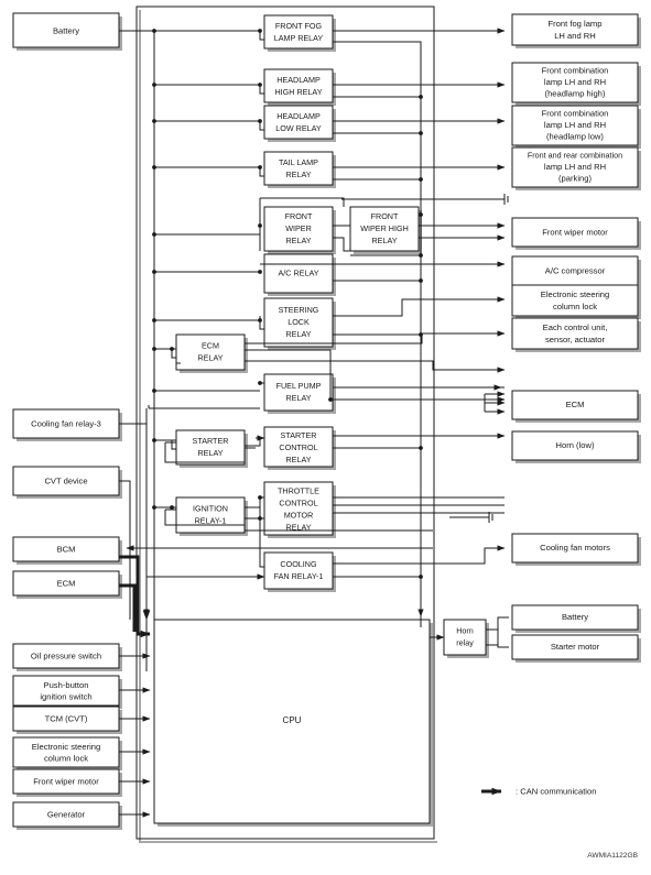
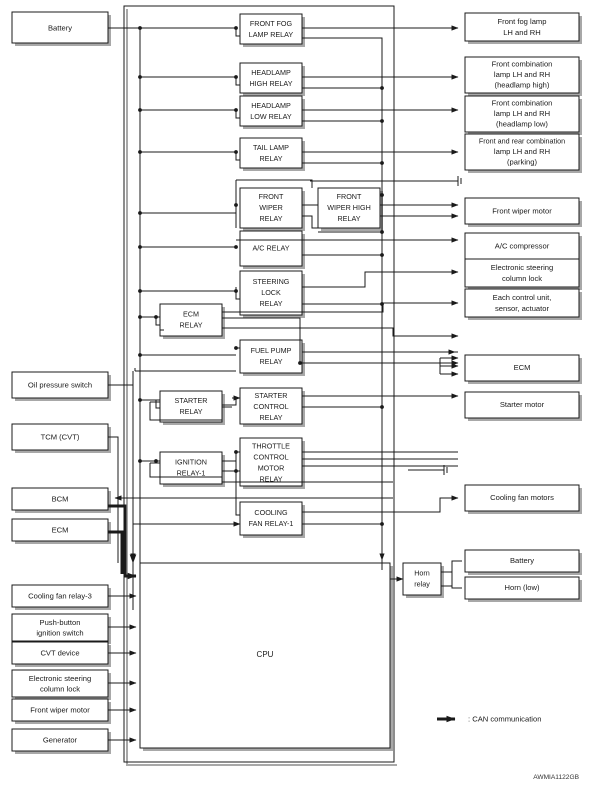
  Battery
- Cooling fan relay-3
+ Oil pressure switch
- CVT device
+ TCM (CVT)
  BCM
  ECM
- Oil pressure switch
+ Cooling fan relay-3
  Push-button
  ignition switch
- TCM (CVT)
+ CVT device
  Electronic steering
  column lock
  Front wiper motor
  Generator
  FRONT FOG
  LAMP RELAY
  HEADLAMP
  HIGH RELAY
  HEADLAMP
  LOW RELAY
  TAIL LAMP
  RELAY
  FRONT
  WIPER
  RELAY
  FRONT
  WIPER HIGH
  RELAY
  A/C RELAY
  STEERING
  LOCK
  RELAY
  ECM
  RELAY
  FUEL PUMP
  RELAY
  STARTER
  RELAY
  STARTER
  CONTROL
  RELAY
  IGNITION
  RELAY-1
  THROTTLE
  CONTROL
  MOTOR
  RELAY
  COOLING
  FAN RELAY-1
  CPU
  Horn
  relay
  Front fog lamp
  LH and RH
  Front combination
  lamp LH and RH
  (headlamp high)
  Front combination
  lamp LH and RH
  (headlamp low)
  Front and rear combination
  lamp LH and RH
  (parking)
  Front wiper motor
  A/C compressor
  Electronic steering
  column lock
  Each control unit,
  sensor, actuator
  ECM
- Horn (low)
+ Starter motor
  Cooling fan motors
  Battery
- Starter motor
+ Horn (low)
  : CAN communication
